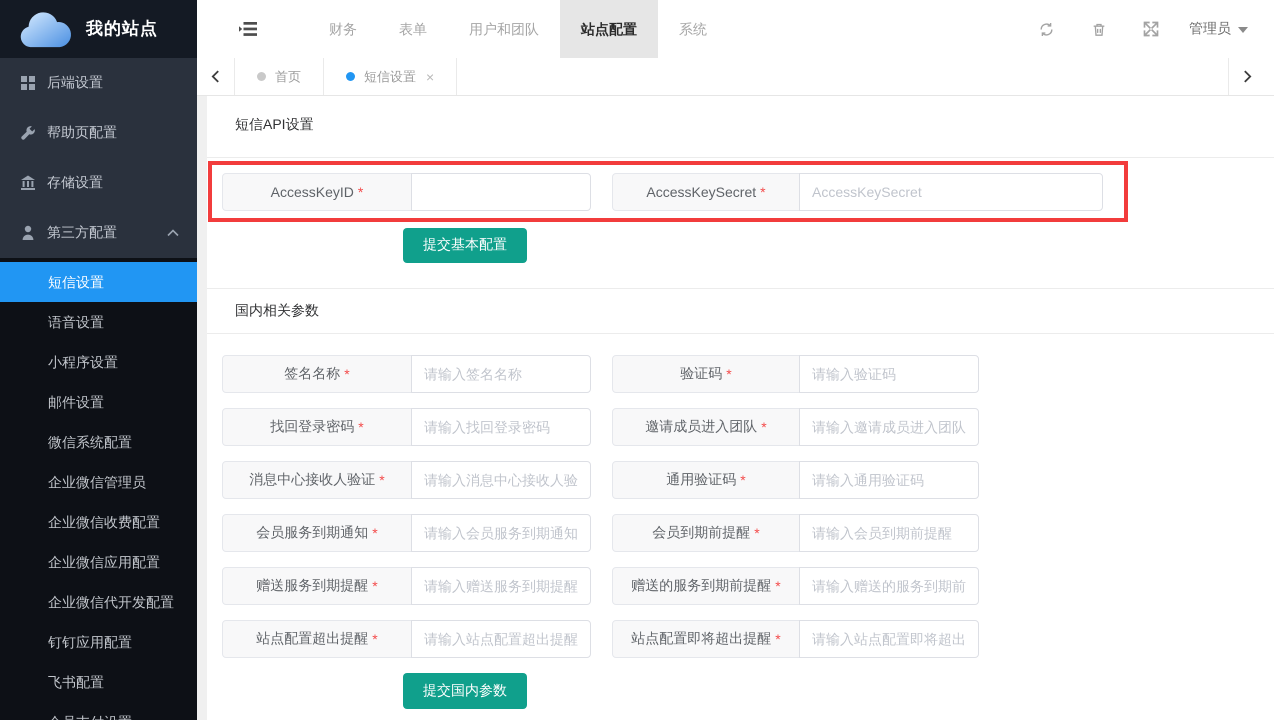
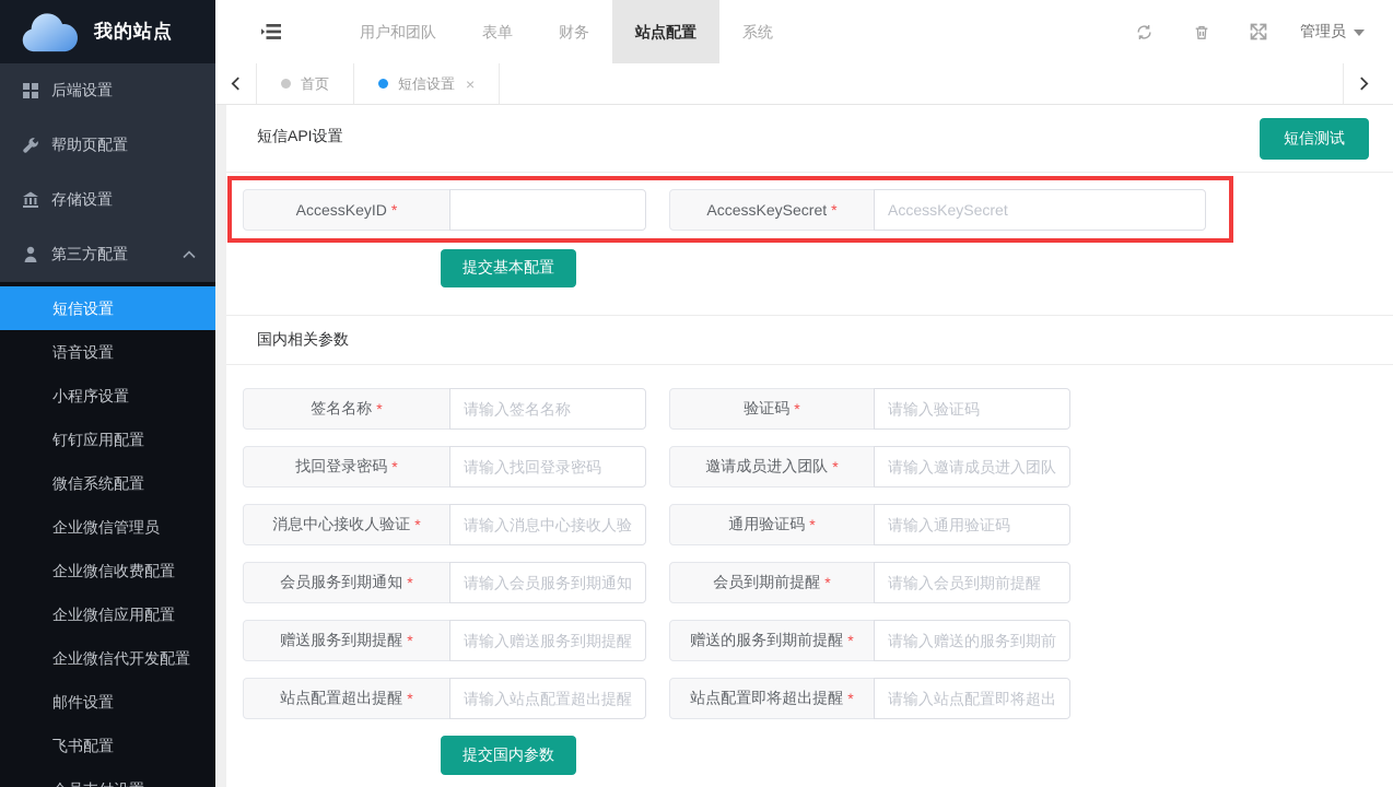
  我的站点
  后端设置
  帮助页配置
  存储设置
  第三方配置
  短信设置
  语音设置
  小程序设置
- 邮件设置
+ 钉钉应用配置
  微信系统配置
  企业微信管理员
  企业微信收费配置
  企业微信应用配置
  企业微信代开发配置
- 钉钉应用配置
+ 邮件设置
  飞书配置
- 财务
+ 用户和团队
  表单
- 用户和团队
+ 财务
  站点配置
  系统
  管理员
  首页
  短信设置
  ×
  短信API设置
+ 短信测试
  AccessKeyID
  *
  AccessKeySecret
  *
  AccessKeySecret
  提交基本配置
  国内相关参数
  签名名称
  *
  请输入签名名称
  验证码
  *
  请输入验证码
  找回登录密码
  *
  请输入找回登录密码
  邀请成员进入团队
  *
  请输入邀请成员进入团队
  消息中心接收人验证
  *
  请输入消息中心接收人验
  通用验证码
  *
  请输入通用验证码
  会员服务到期通知
  *
  请输入会员服务到期通知
  会员到期前提醒
  *
  请输入会员到期前提醒
  赠送服务到期提醒
  *
  请输入赠送服务到期提醒
  赠送的服务到期前提醒
  *
  请输入赠送的服务到期前
  站点配置超出提醒
  *
  请输入站点配置超出提醒
  站点配置即将超出提醒
  *
  请输入站点配置即将超出
  提交国内参数
